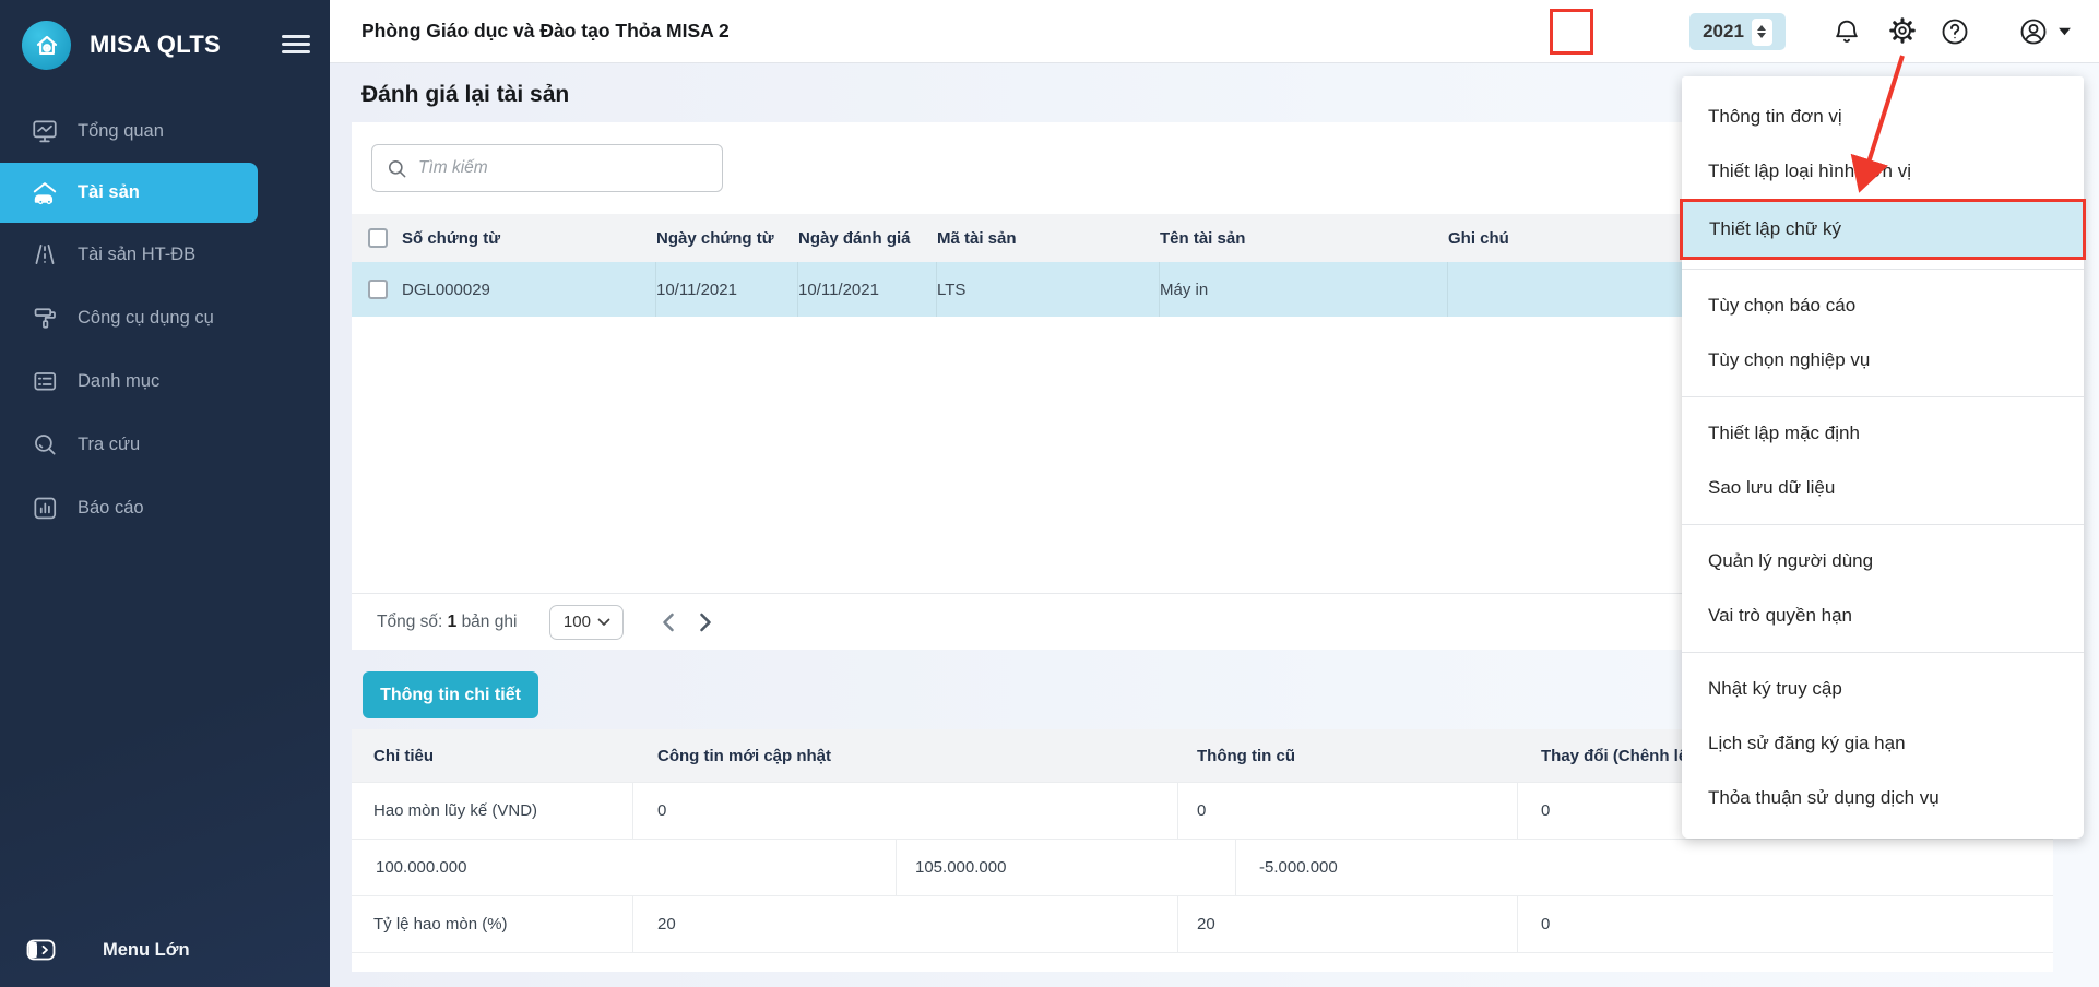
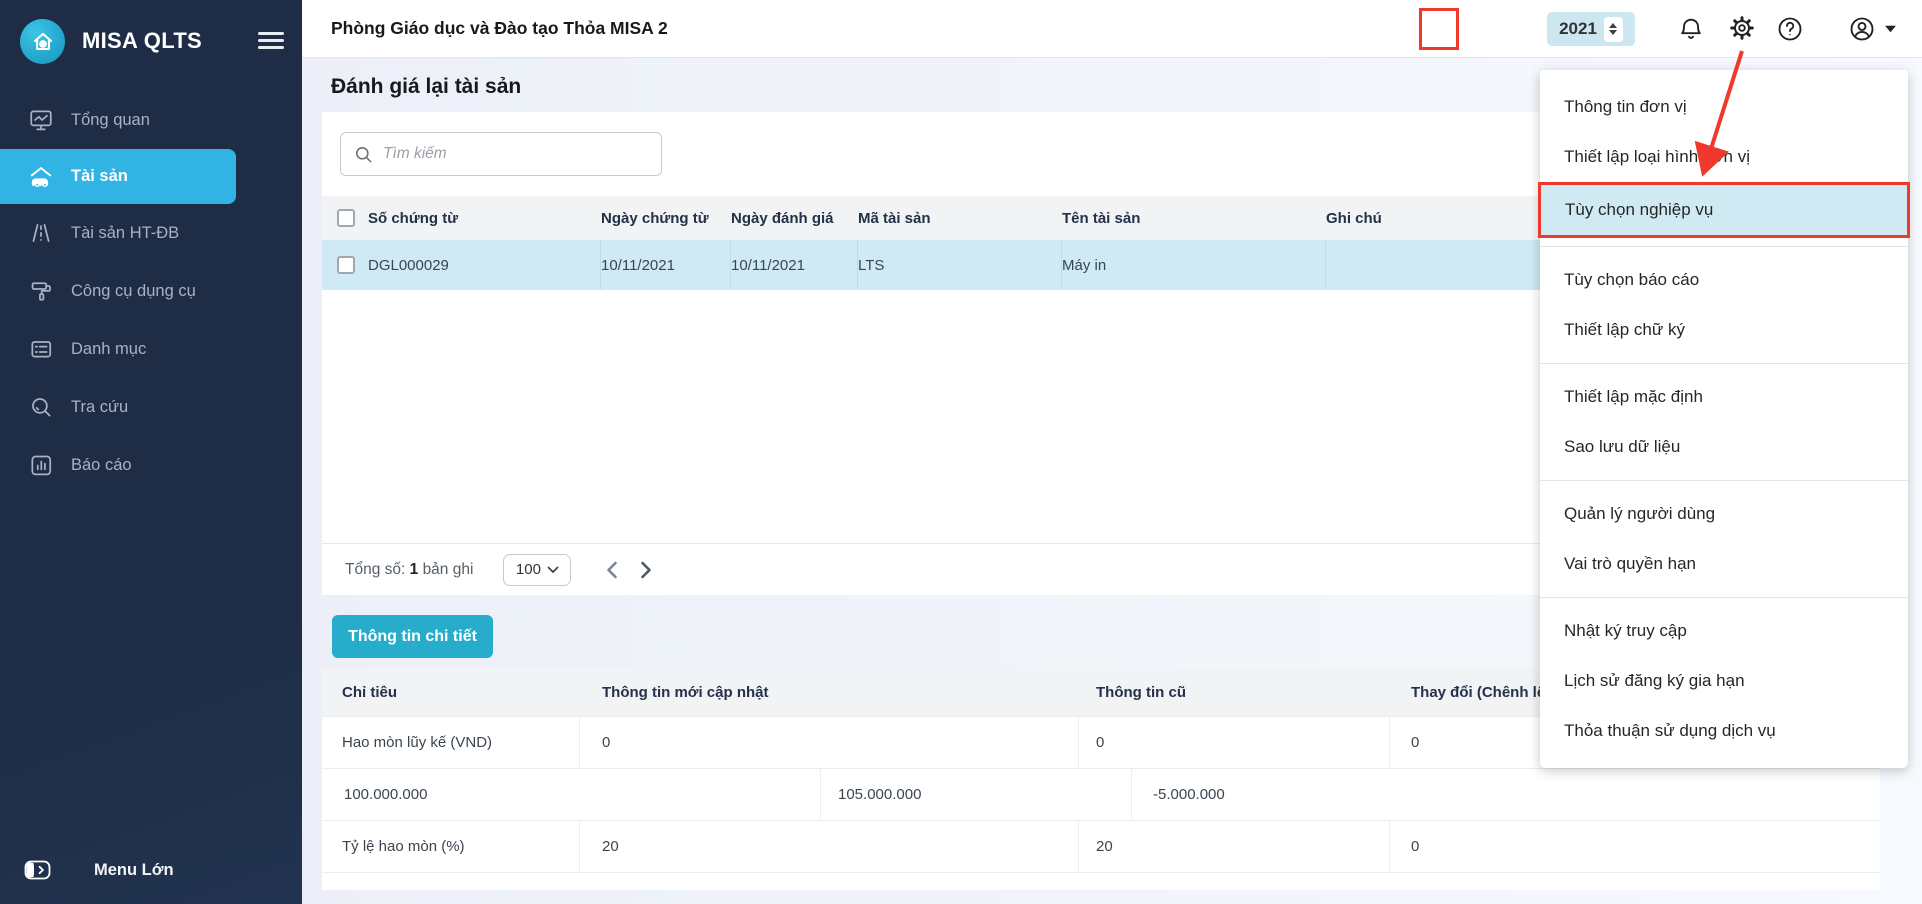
  MISA QLTS
  Tổng quan
  Tài sản
  Tài sản HT-ĐB
  Công cụ dụng cụ
  Danh mục
  Tra cứu
  Báo cáo
  Menu Lớn
  Phòng Giáo dục và Đào tạo Thỏa MISA 2
  2021
  Đánh giá lại tài sản
  Tìm kiếm
  Số chứng từ
  Ngày chứng từ
  Ngày đánh giá
  Mã tài sản
  Tên tài sản
  Ghi chú
  DGL000029
  10/11/2021
  10/11/2021
  LTS
  Máy in
  Tổng số: 1 bản ghi
  100
  Thông tin chi tiết
  Chỉ tiêu
- Công tin mới cập nhật
+ Thông tin mới cập nhật
  Thông tin cũ
  Thay đổi (Chênh l
  Hao mòn lũy kế (VND)
  0
  0
  0
  100.000.000
  105.000.000
  -5.000.000
  Tỷ lệ hao mòn (%)
  20
  20
  0
  Thông tin đơn vị
  Thiết lập loại hìnhơn vị
- Thiết lập chữ ký
+ Tùy chọn nghiệp vụ
  Tùy chọn báo cáo
- Tùy chọn nghiệp vụ
+ Thiết lập chữ ký
  Thiết lập mặc định
  Sao lưu dữ liệu
  Quản lý người dùng
  Vai trò quyền hạn
  Nhật ký truy cập
  Lịch sử đăng ký gia hạn
  Thỏa thuận sử dụng dịch vụ
